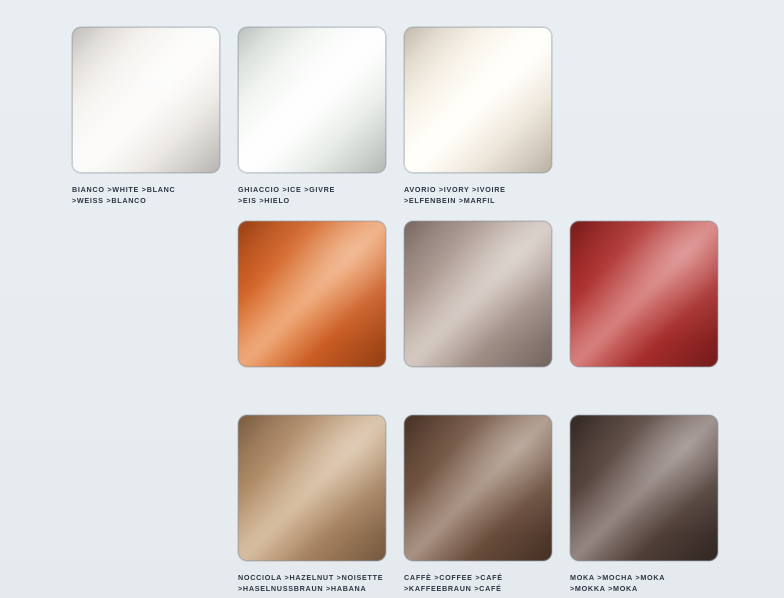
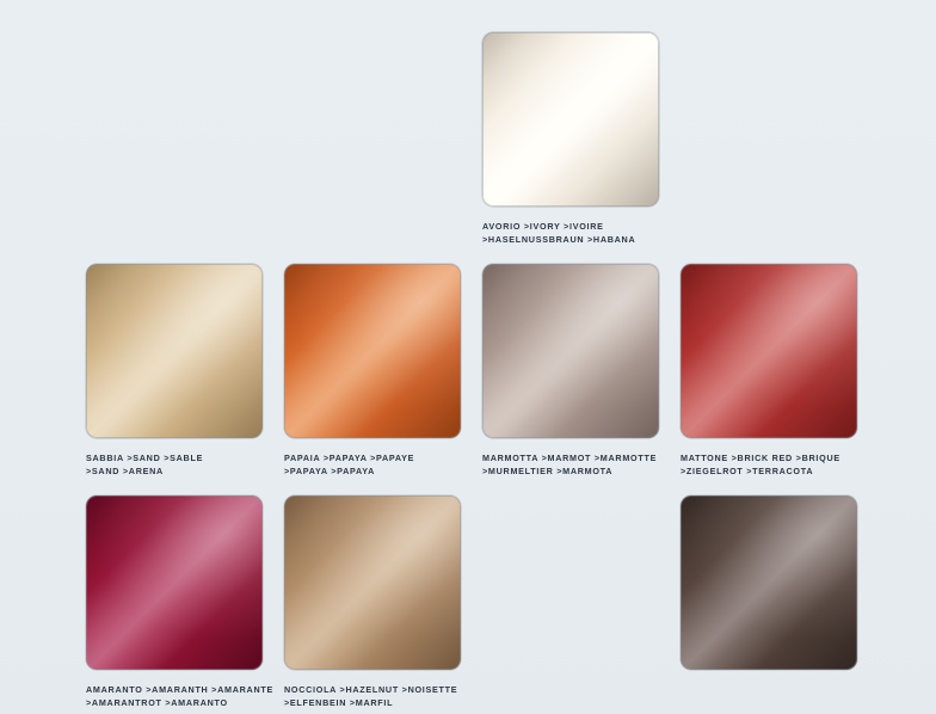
- BIANCO >WHITE >BLANC
- >WEISS >BLANCO
- GHIACCIO >ICE >GIVRE
- >EIS >HIELO
  AVORIO >IVORY >IVOIRE
- >ELFENBEIN >MARFIL
+ >HASELNUSSBRAUN >HABANA
+ SABBIA >SAND >SABLE
+ >SAND >ARENA
+ PAPAIA >PAPAYA >PAPAYE
+ >PAPAYA >PAPAYA
+ MARMOTTA >MARMOT >MARMOTTE
+ >MURMELTIER >MARMOTA
+ MATTONE >BRICK RED >BRIQUE
+ >ZIEGELROT >TERRACOTA
+ AMARANTO >AMARANTH >AMARANTE
+ >AMARANTROT >AMARANTO
  NOCCIOLA >HAZELNUT >NOISETTE
- >HASELNUSSBRAUN >HABANA
+ >ELFENBEIN >MARFIL
- CAFFÈ >COFFEE >CAFÉ
- >KAFFEEBRAUN >CAFÉ
- MOKA >MOCHA >MOKA
- >MOKKA >MOKA
